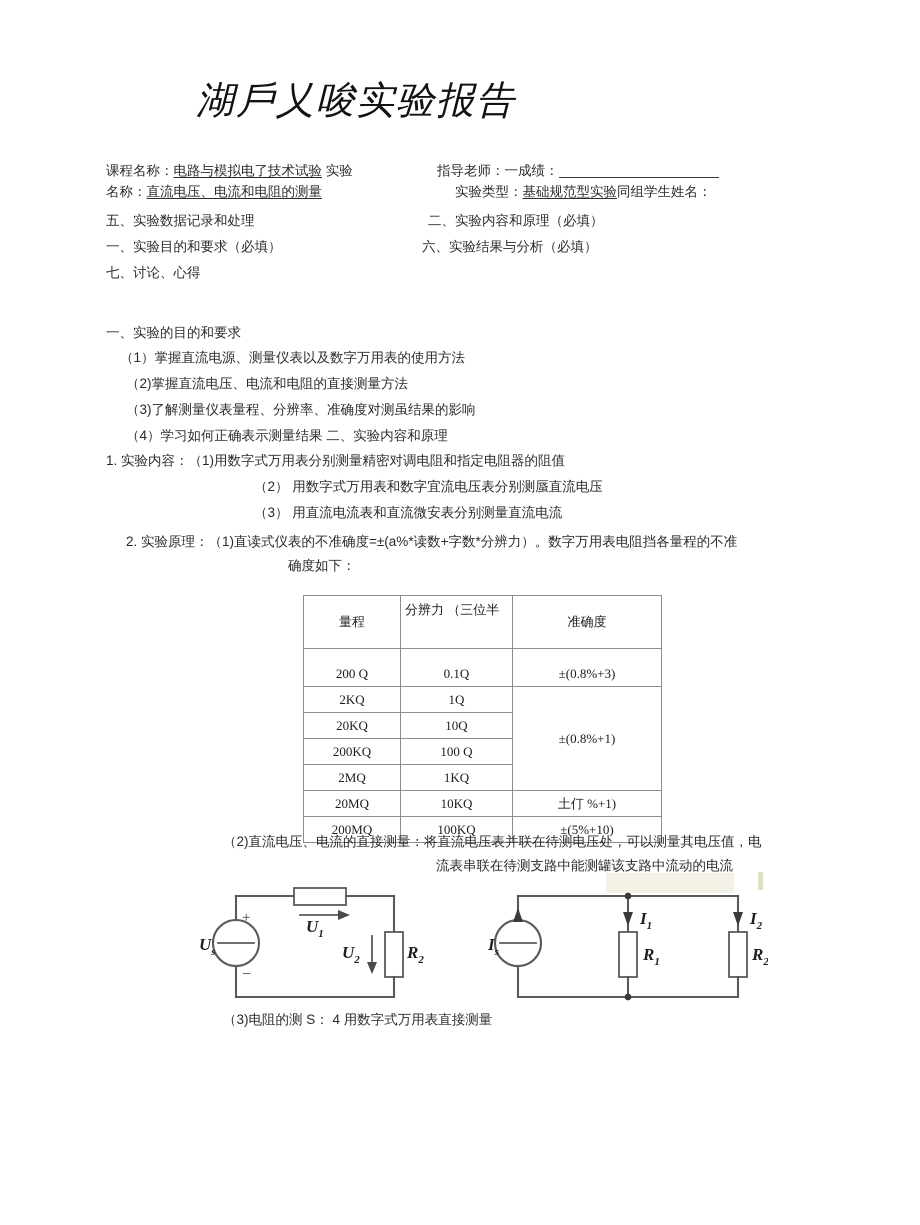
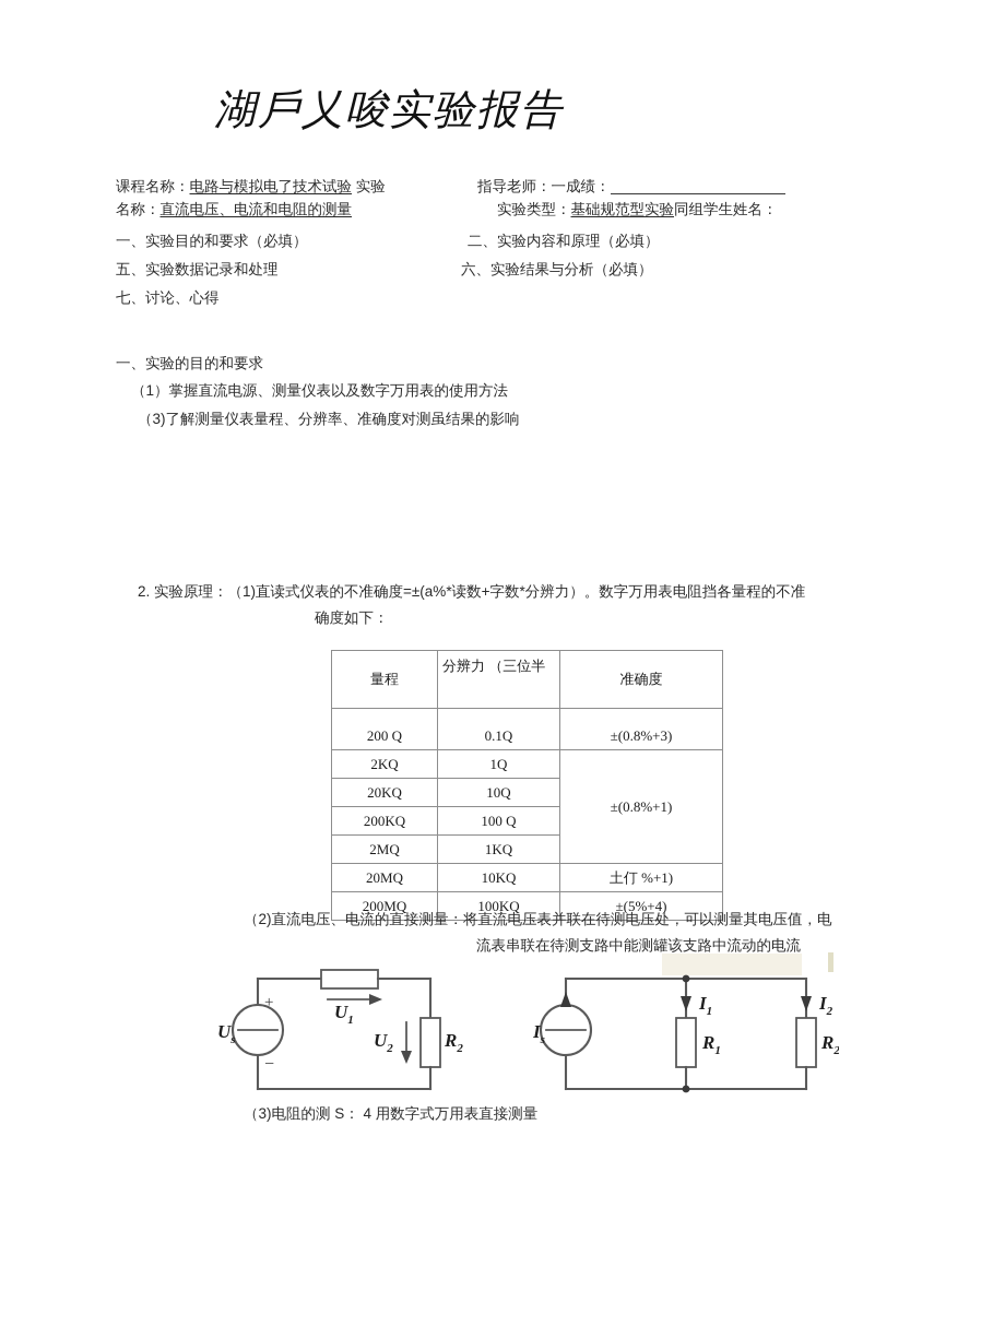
  湖戶乂唆实验报告
  课程名称：电路与模拟电了技术试验 实验
  指导老师：一成绩：
  名称：直流电压、电流和电阻的测量
  实验类型：基础规范型实验同组学生姓名：
- 五、实验数据记录和处理
+ 一、实验目的和要求（必填）
  二、实验内容和原理（必填）
- 一、实验目的和要求（必填）
+ 五、实验数据记录和处理
  六、实验结果与分析（必填）
  七、讨论、心得
  一、实验的目的和要求
  （1）掌握直流电源、测量仪表以及数字万用表的使用方法
- （2)掌握直流电压、电流和电阻的直接测量方法
  （3)了解测量仪表量程、分辨率、准确度对测虽结果的影响
- （4）学习如何正确表示测量结果 二、实验内容和原理
- 1. 实验内容：（1)用数字式万用表分别测量精密对调电阻和指定电阻器的阻值
- （2） 用数字式万用表和数字宜流电压表分别测蜃直流电压
- （3） 用直流电流表和直流微安表分别测量直流电流
  2. 实验原理：（1)直读式仪表的不准确度=±(a%*读数+字数*分辨力）。数字万用表电阻挡各量程的不准
  确度如下：
  量程	分辨力 （三位半	准确度
  200 Q	0.1Q	±(0.8%+3)
  2KQ	1Q	±(0.8%+1)
  20KQ	10Q
  200KQ	100 Q
  2MQ	1KQ
  20MQ	10KQ	土仃 %+1)
- 200MQ	100KQ	±(5%+10)
+ 200MQ	100KQ	±(5%+4)
  （2)直流电压、电流的直接测量：将直流电压表并联在待测电压处，可以测量其电压值，电
  流表串联在待测支路中能测罐该支路中流动的电流
  +
  −
  Us
  U1
  U2
  R2
  Is
  I1
  I2
  R1
  R2
  （3)电阻的测 S： 4 用数字式万用表直接测量
